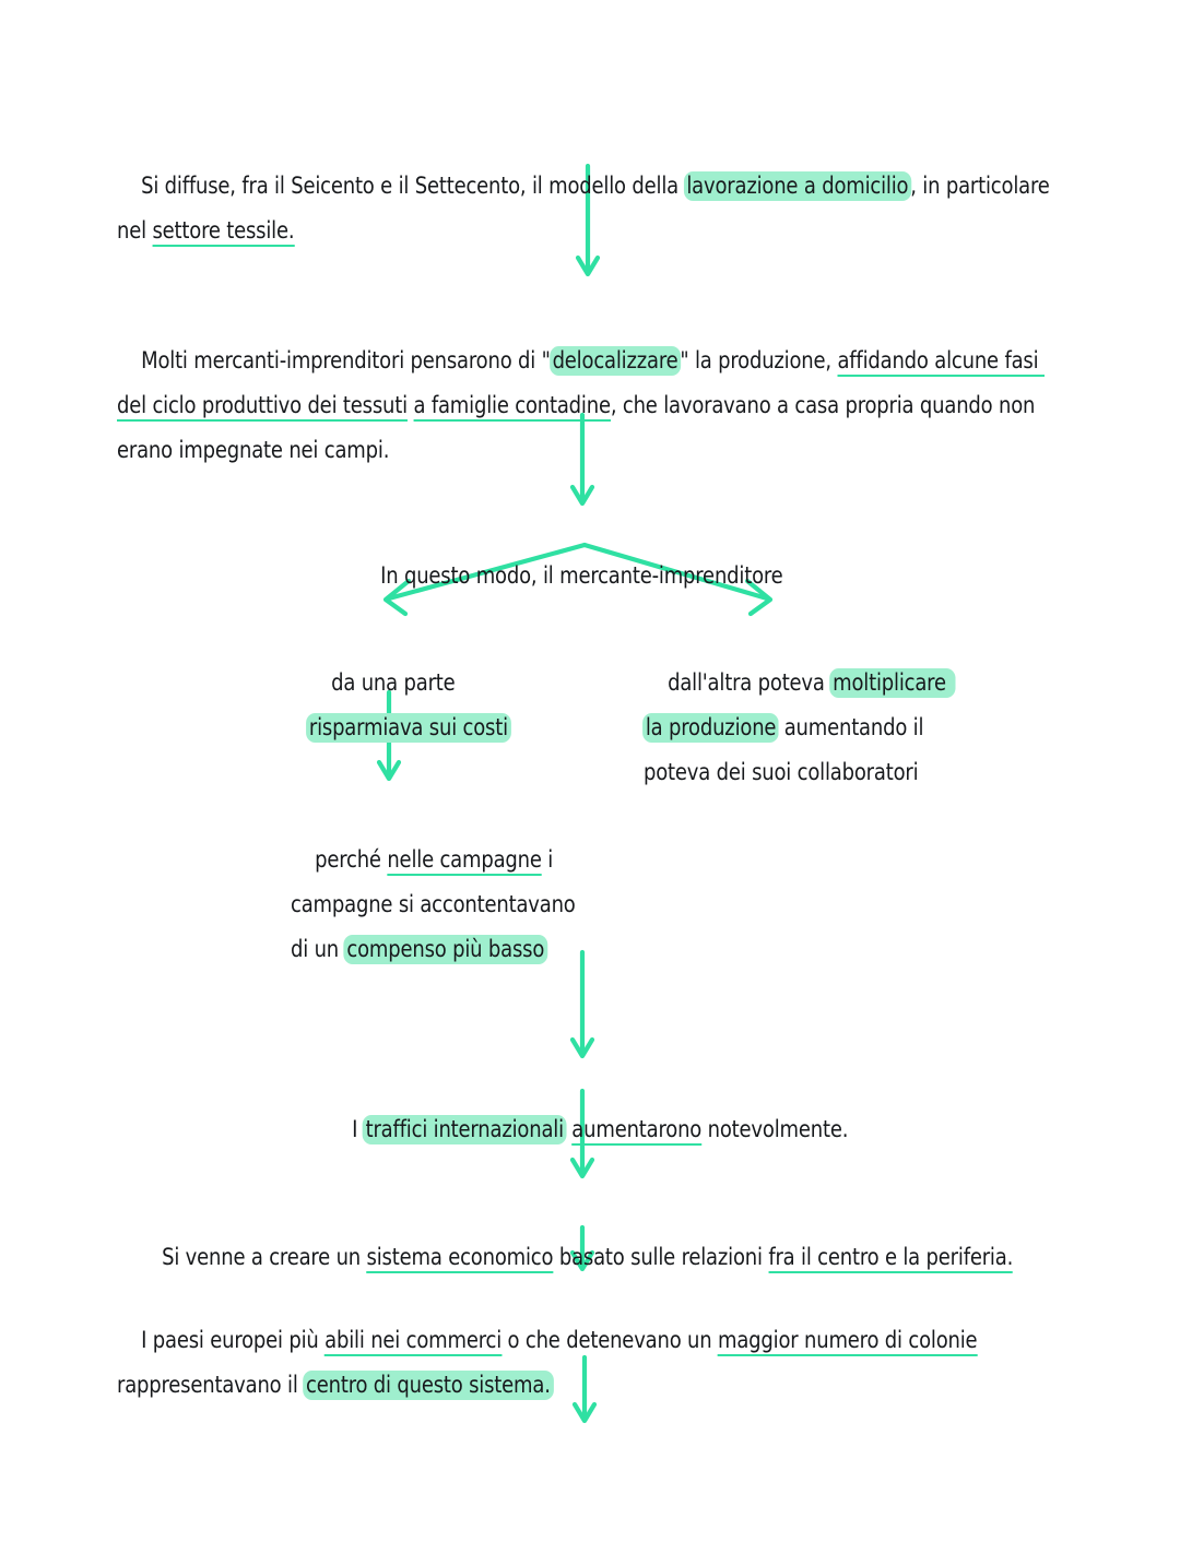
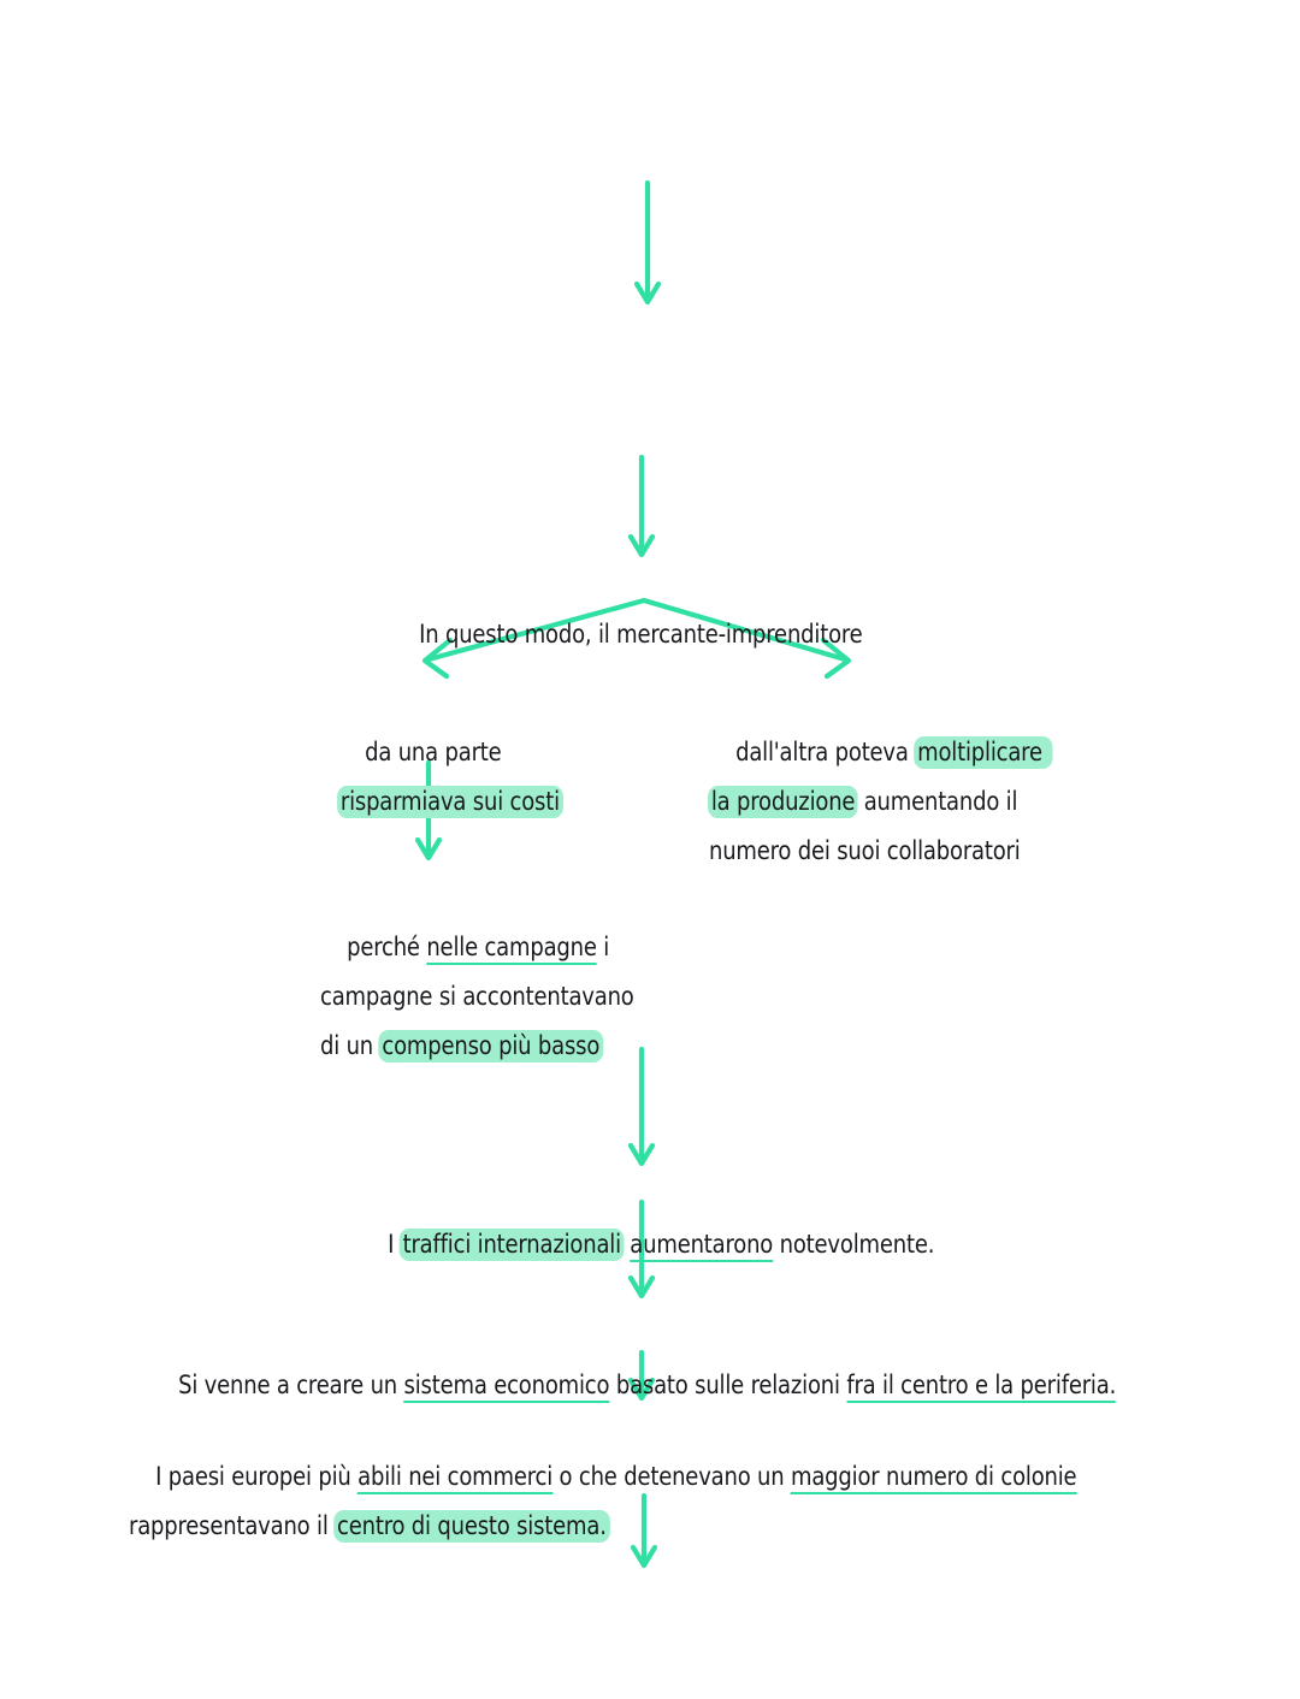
- Si diffuse, fra il Seicento e il Settecento, il modello della lavorazione a domicilio, in particolare nel settore tessile.
- Molti mercanti-imprenditori pensarono di "delocalizzare" la produzione, affidando alcune fasi del ciclo produttivo dei tessuti a famiglie contadine, che lavoravano a casa propria quando non erano impegnate nei campi.
  In questo modo, il mercante-imprenditore
  da una parte
  risparmiava sui costi
- dall'altra poteva moltiplicare la produzione aumentando il poteva dei suoi collaboratori
+ dall'altra poteva moltiplicare la produzione aumentando il numero dei suoi collaboratori
  perché nelle campagne i campagne si accontentavano di un compenso più basso
  I traffici internazionali aumentarono notevolmente.
  Si venne a creare un sistema economico basato sulle relazioni fra il centro e la periferia.
  I paesi europei più abili nei commerci o che detenevano un maggior numero di colonie
  rappresentavano il centro di questo sistema.
